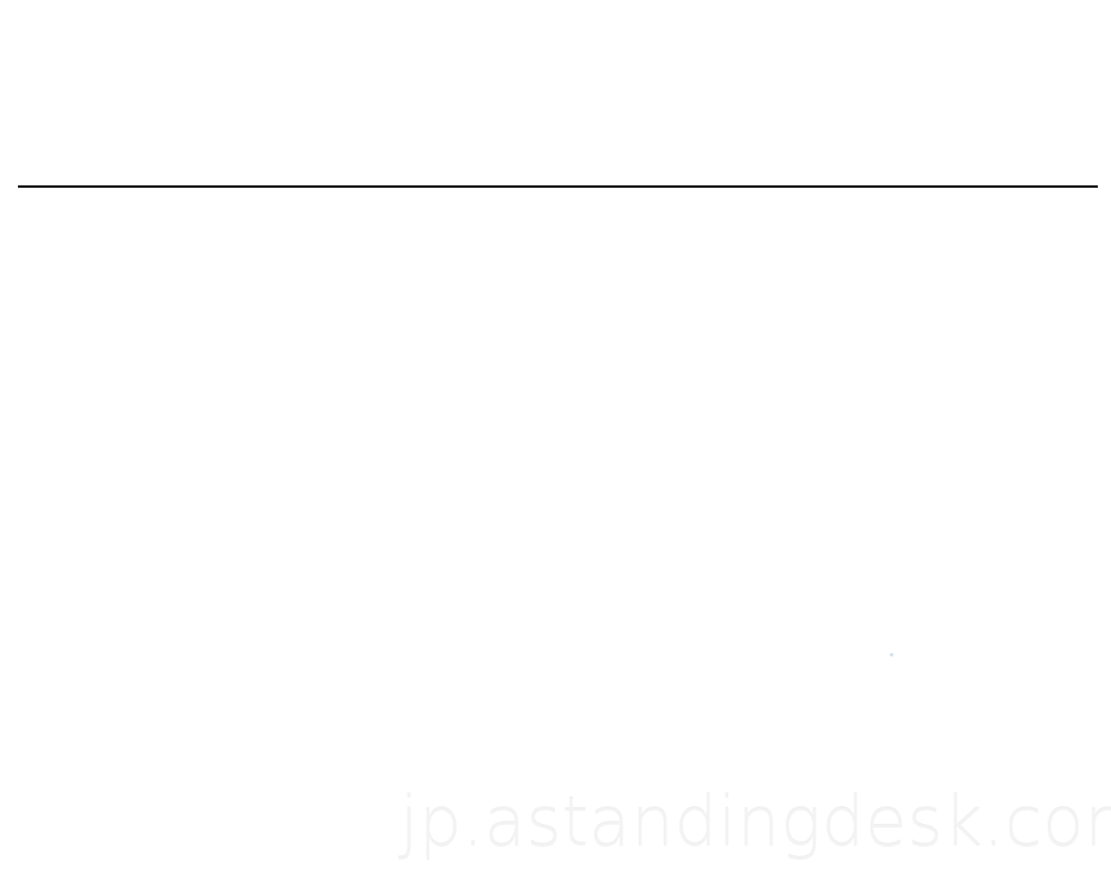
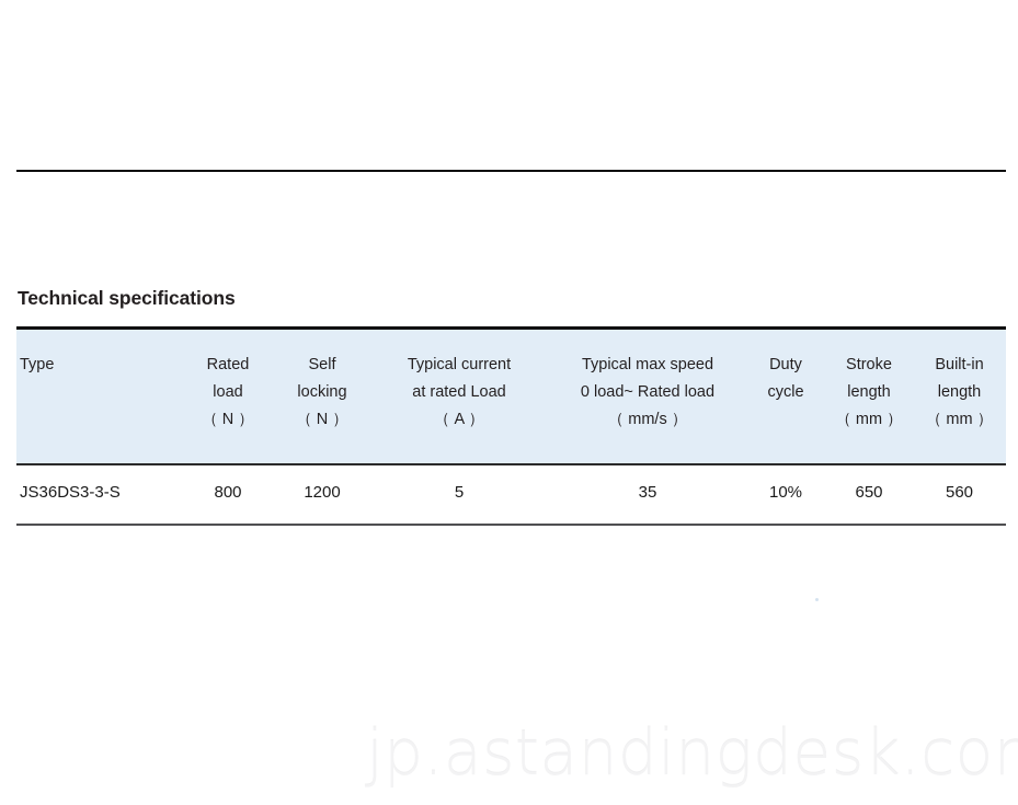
+ Technical specifications
+ Type	Rated load （ N ）	Self locking （ N ）	Typical current at rated Load （ A ）	Typical max speed 0 load~ Rated load （ mm/s ）	Duty cycle	Stroke length （ mm ）	Built-in length （ mm ）
+ JS36DS3-3-S	800	1200	5	35	10%	650	560
